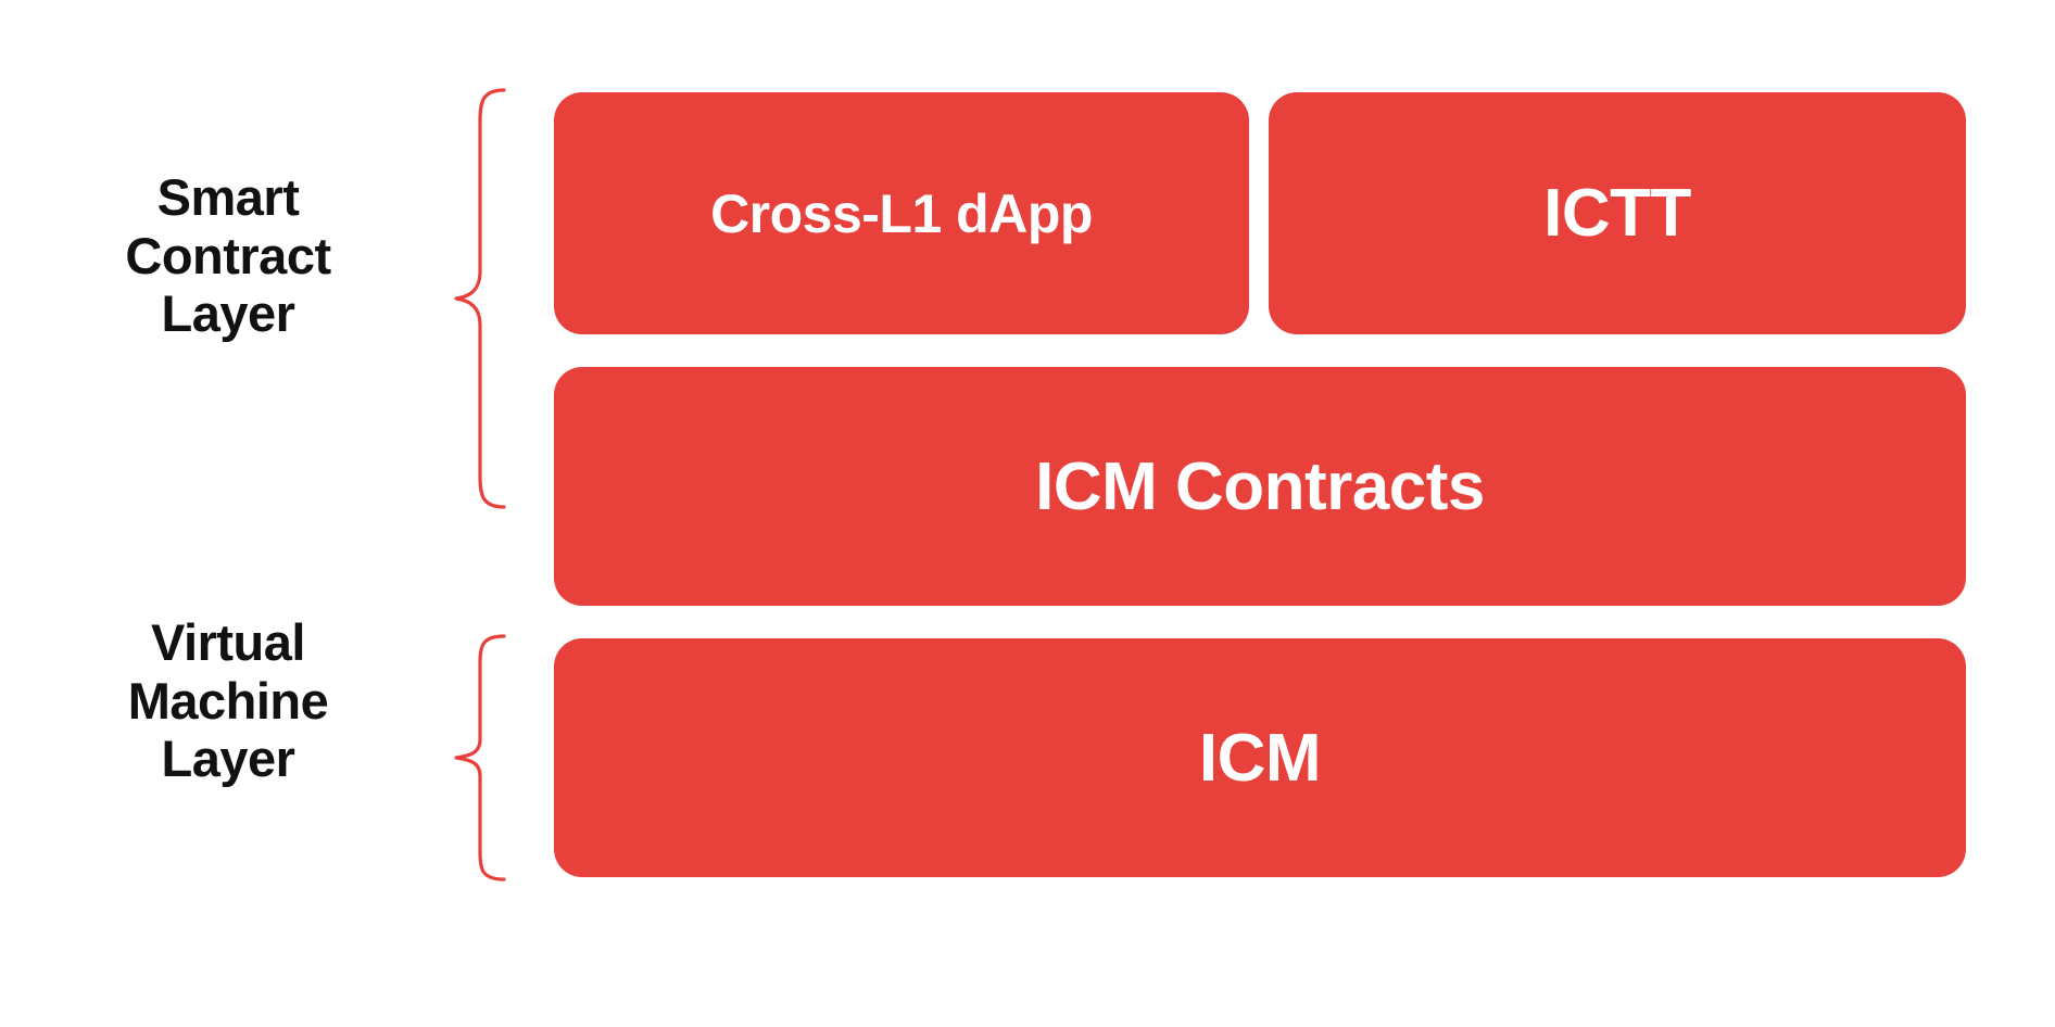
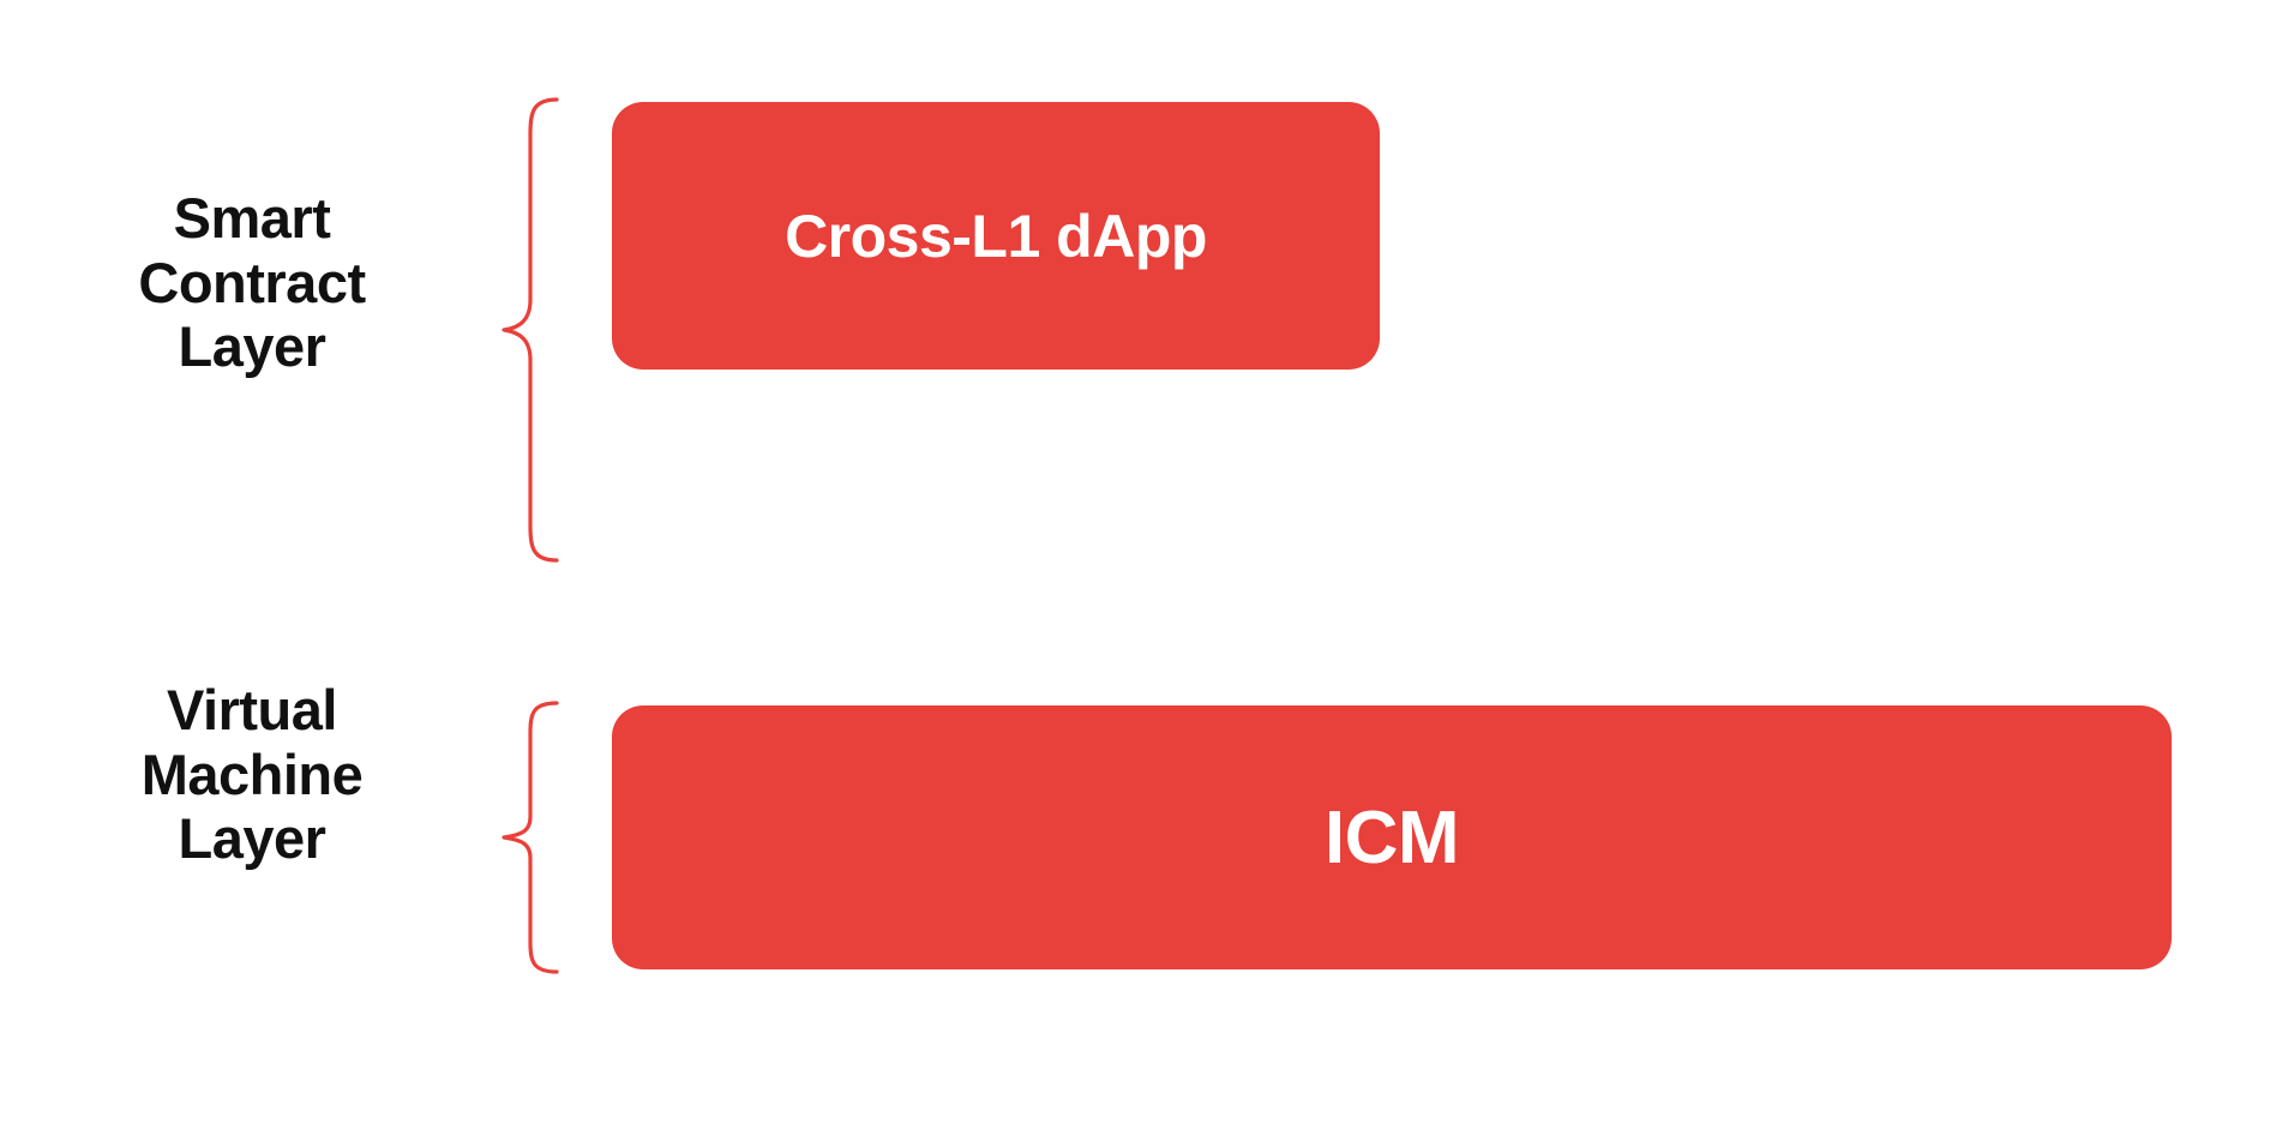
  Smart
  Contract
  Layer
  Virtual
  Machine
  Layer
  Cross-L1 dApp
- ICTT
- ICM Contracts
  ICM
